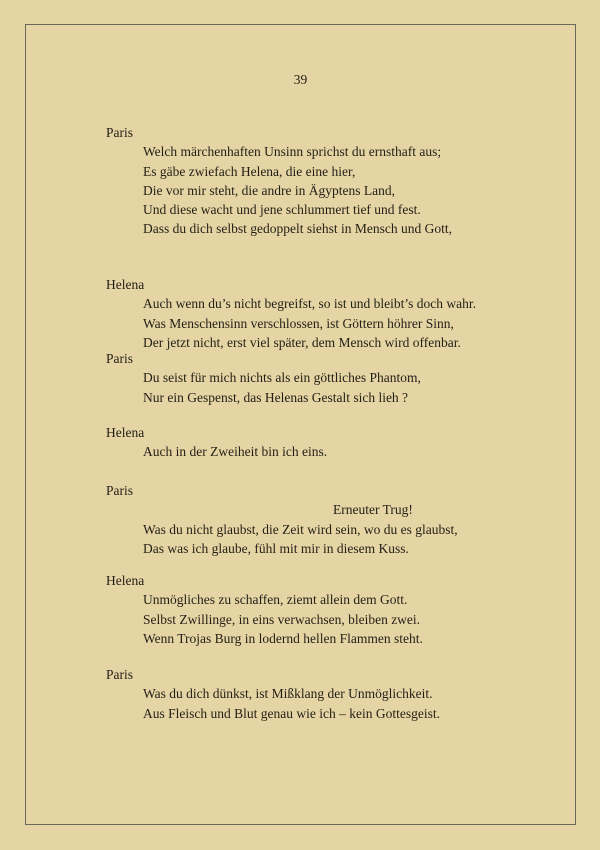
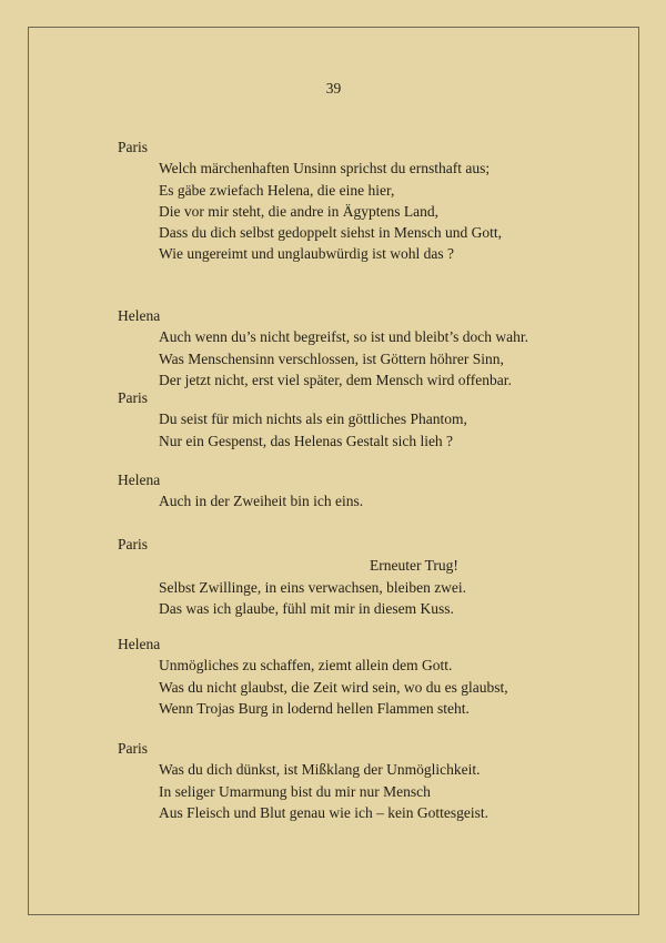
  39
  Paris
  Welch märchenhaften Unsinn sprichst du ernsthaft aus;
  Es gäbe zwiefach Helena, die eine hier,
  Die vor mir steht, die andre in Ägyptens Land,
- Und diese wacht und jene schlummert tief und fest.
  Dass du dich selbst gedoppelt siehst in Mensch und Gott,
+ Wie ungereimt und unglaubwürdig ist wohl das ?
  Helena
  Auch wenn du’s nicht begreifst, so ist und bleibt’s doch wahr.
  Was Menschensinn verschlossen, ist Göttern höhrer Sinn,
  Der jetzt nicht, erst viel später, dem Mensch wird offenbar.
  Paris
  Du seist für mich nichts als ein göttliches Phantom,
  Nur ein Gespenst, das Helenas Gestalt sich lieh ?
  Helena
  Auch in der Zweiheit bin ich eins.
  Paris
  Erneuter Trug!
- Was du nicht glaubst, die Zeit wird sein, wo du es glaubst,
+ Selbst Zwillinge, in eins verwachsen, bleiben zwei.
  Das was ich glaube, fühl mit mir in diesem Kuss.
  Helena
  Unmögliches zu schaffen, ziemt allein dem Gott.
- Selbst Zwillinge, in eins verwachsen, bleiben zwei.
+ Was du nicht glaubst, die Zeit wird sein, wo du es glaubst,
  Wenn Trojas Burg in lodernd hellen Flammen steht.
  Paris
  Was du dich dünkst, ist Mißklang der Unmöglichkeit.
+ In seliger Umarmung bist du mir nur Mensch
  Aus Fleisch und Blut genau wie ich – kein Gottesgeist.
